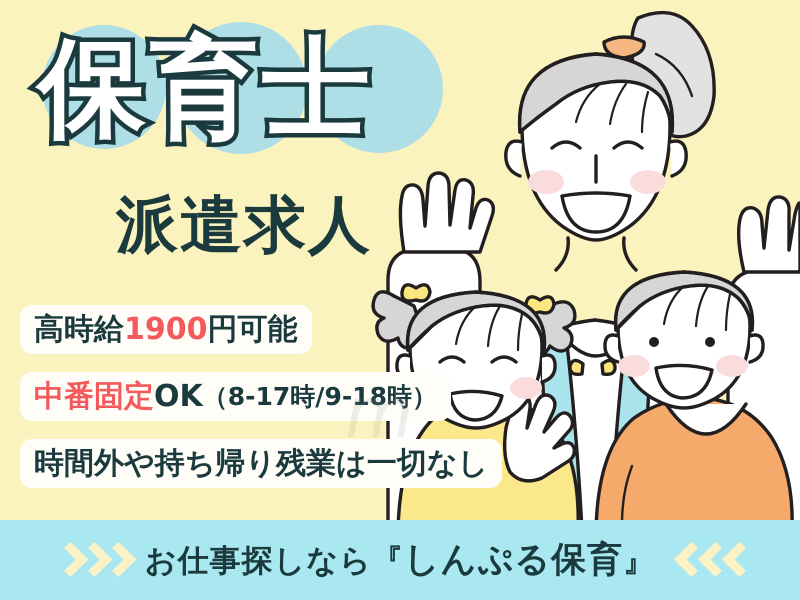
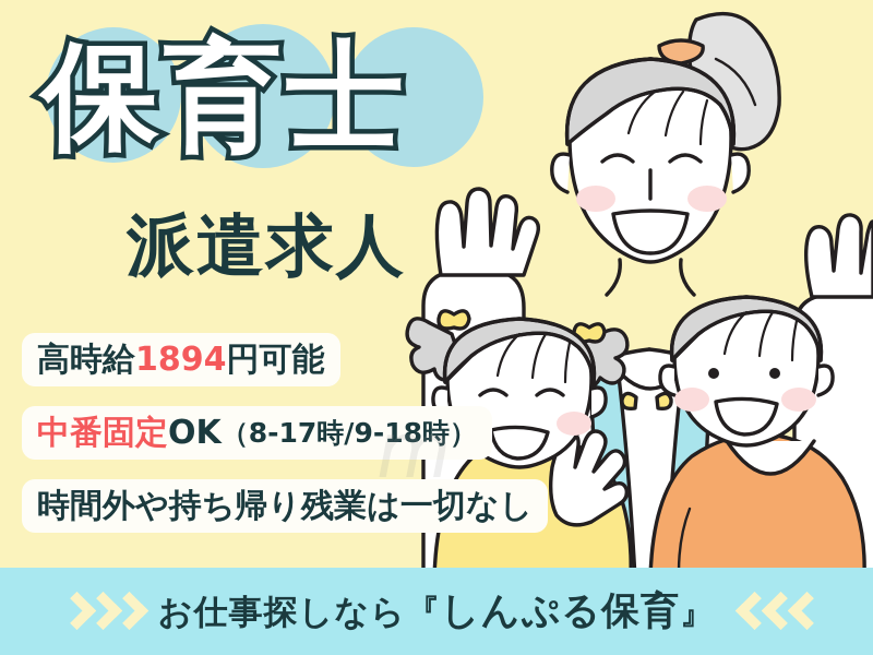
  m
  保育士
  派遣求人
  高時給
- 1900
+ 1894
  円可能
  中番固定
  OK
  （8-17時/9-18時）
  時間外や持ち帰り残業は一切なし
  お仕事探しなら『しんぷる保育』
